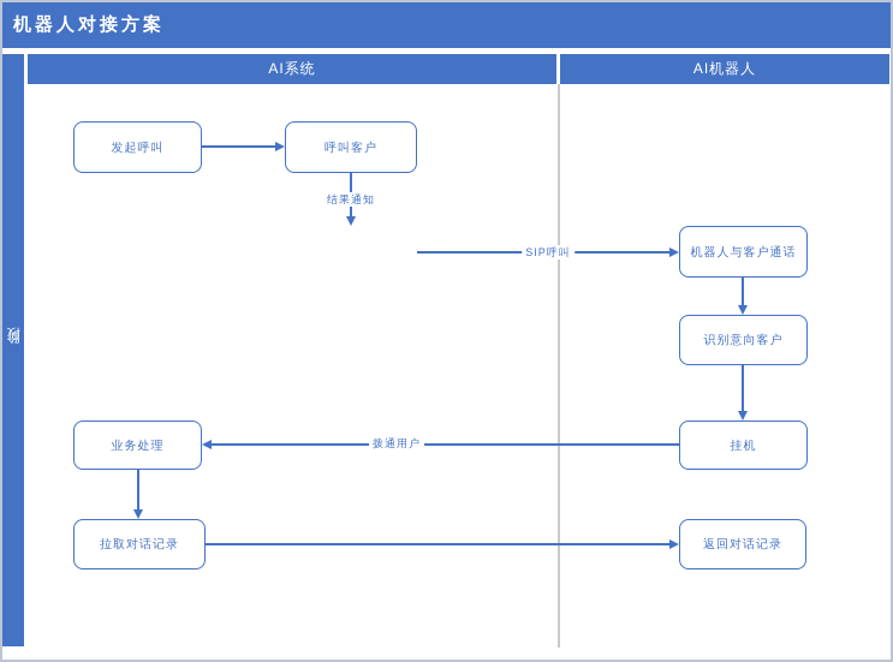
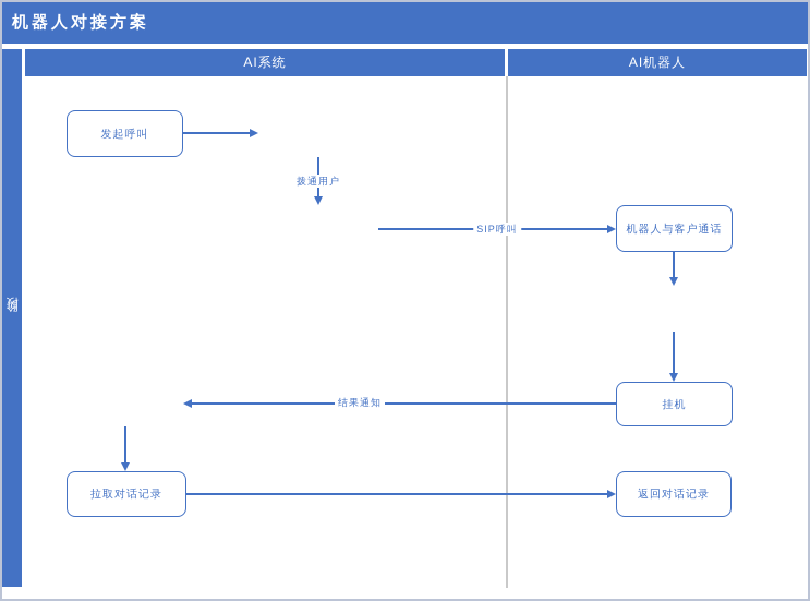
  机器人对接方案
  AI系统
  AI机器人
  发起呼叫
- 呼叫客户
  机器人与客户通话
- 识别意向客户
  挂机
- 业务处理
  拉取对话记录
  返回对话记录
- 结果通知
+ 拨通用户
  SIP呼叫
- 拨通用户
+ 结果通知
